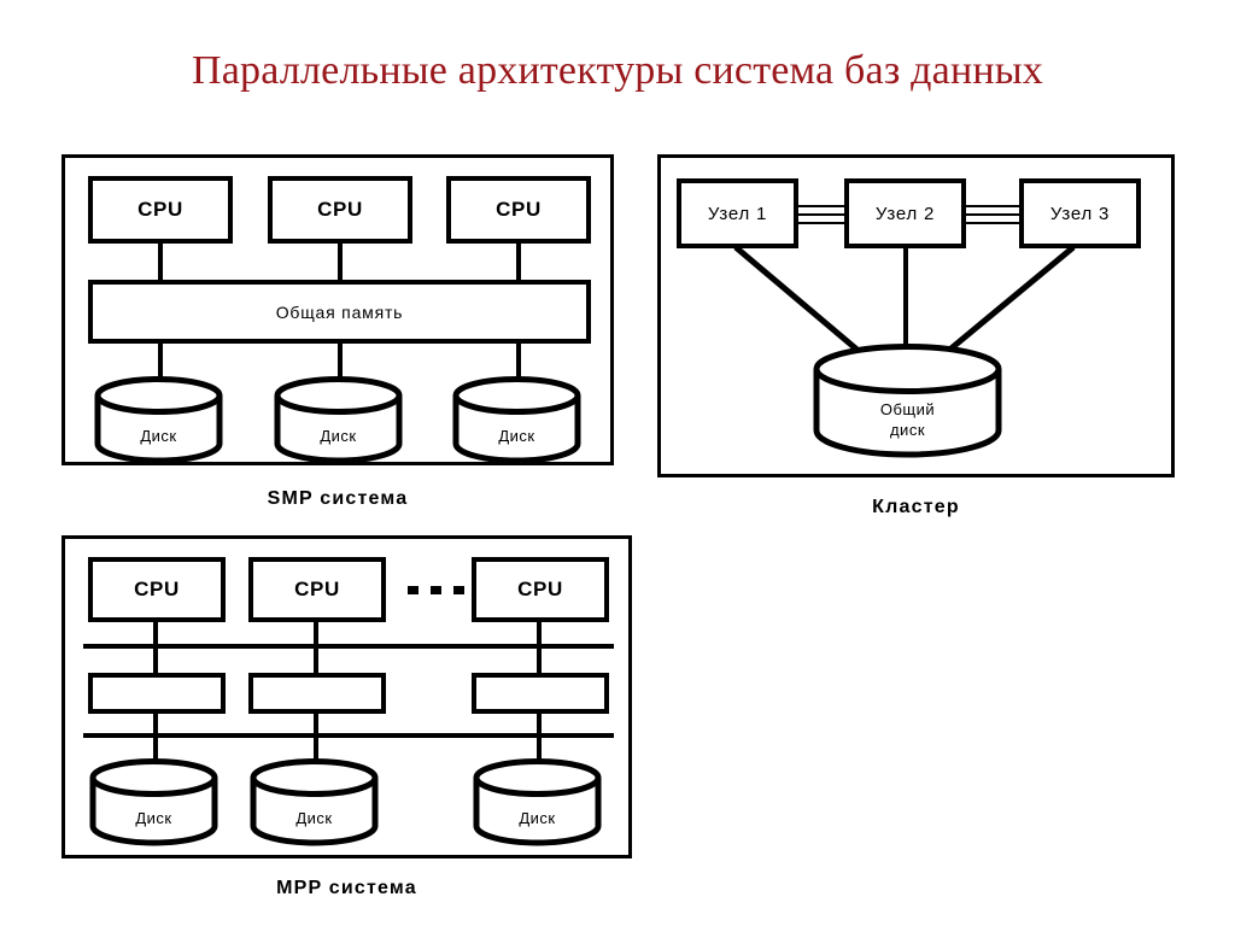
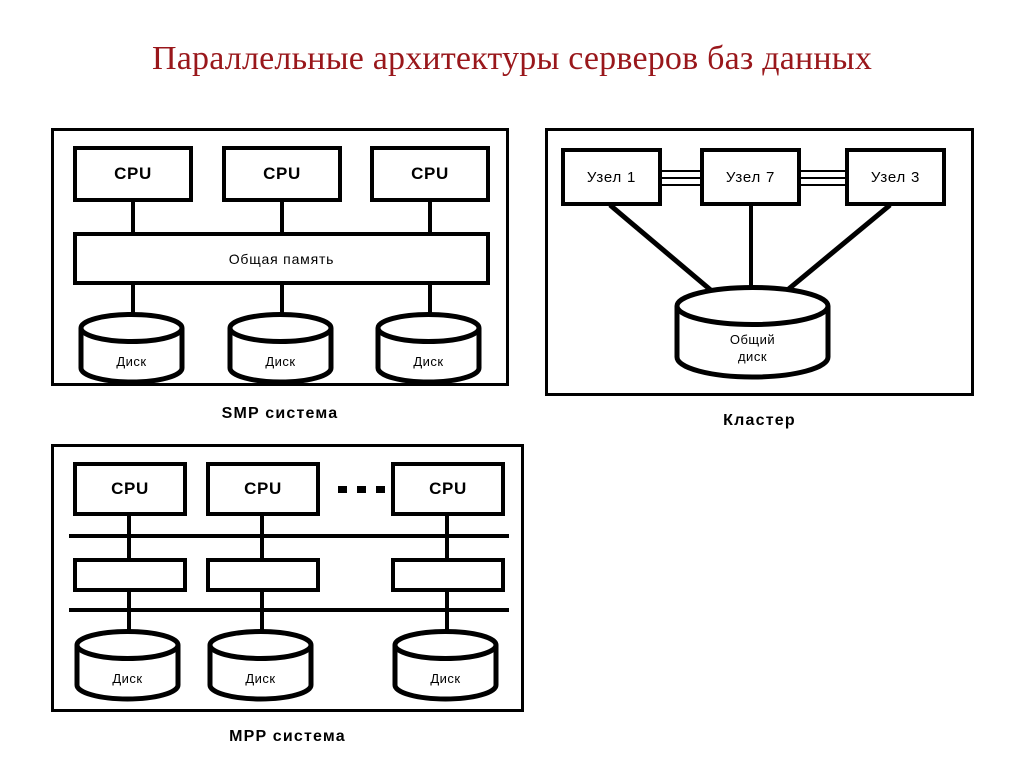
- Параллельные архитектуры система баз данных
+ Параллельные архитектуры серверов баз данных
  CPU
  CPU
  CPU
  Общая память
  Диск
  Диск
  Диск
  SMP система
  Узел 1
- Узел 2
+ Узел 7
  Узел 3
  Общий
  диск
  Кластер
  CPU
  CPU
  CPU
  Диск
  Диск
  Диск
  MPP система
